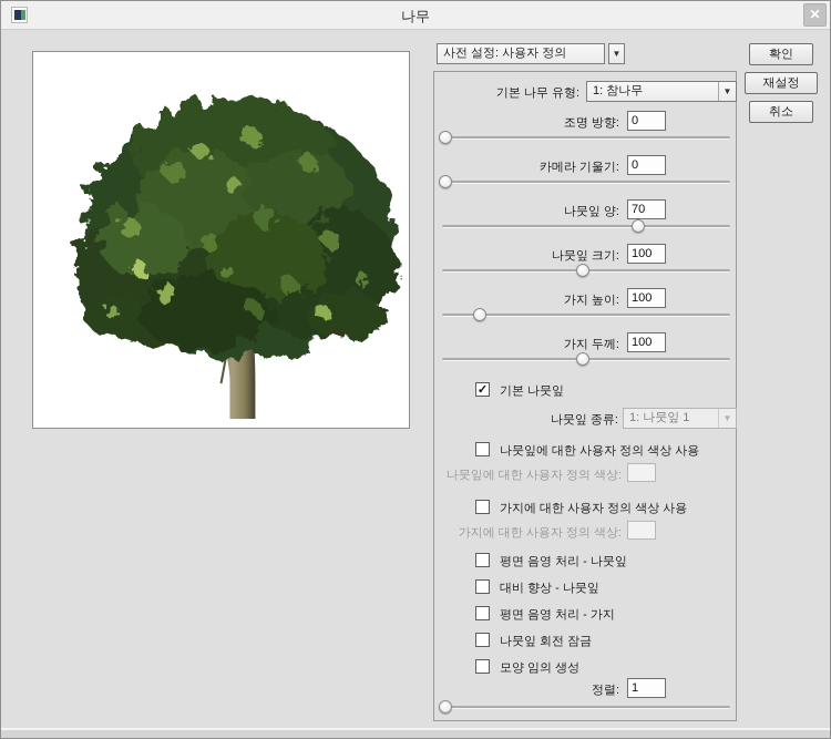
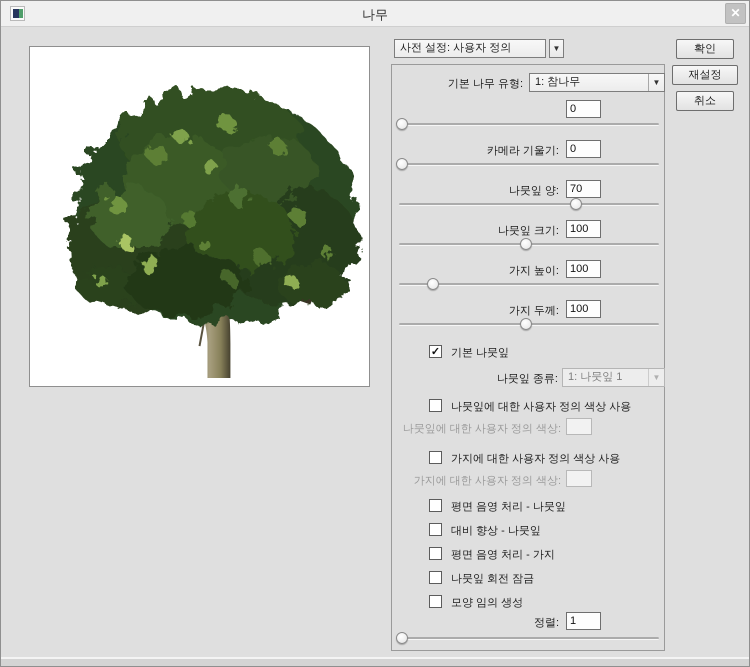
  나무
  ✕
  사전 설정: 사용자 정의
  ▼
  확인
  재설정
  취소
  기본 나무 유형:
  1: 참나무
  ▼
- 조명 방향:
  0
  카메라 기울기:
  0
  나뭇잎 양:
  70
  나뭇잎 크기:
  100
  가지 높이:
  100
  가지 두께:
  100
  ✓
  기본 나뭇잎
  나뭇잎 종류:
  1: 나뭇잎 1
  ▼
  나뭇잎에 대한 사용자 정의 색상 사용
  나뭇잎에 대한 사용자 정의 색상:
  가지에 대한 사용자 정의 색상 사용
  가지에 대한 사용자 정의 색상:
  평면 음영 처리 - 나뭇잎
  대비 향상 - 나뭇잎
  평면 음영 처리 - 가지
  나뭇잎 회전 잠금
  모양 임의 생성
  정렬:
  1
